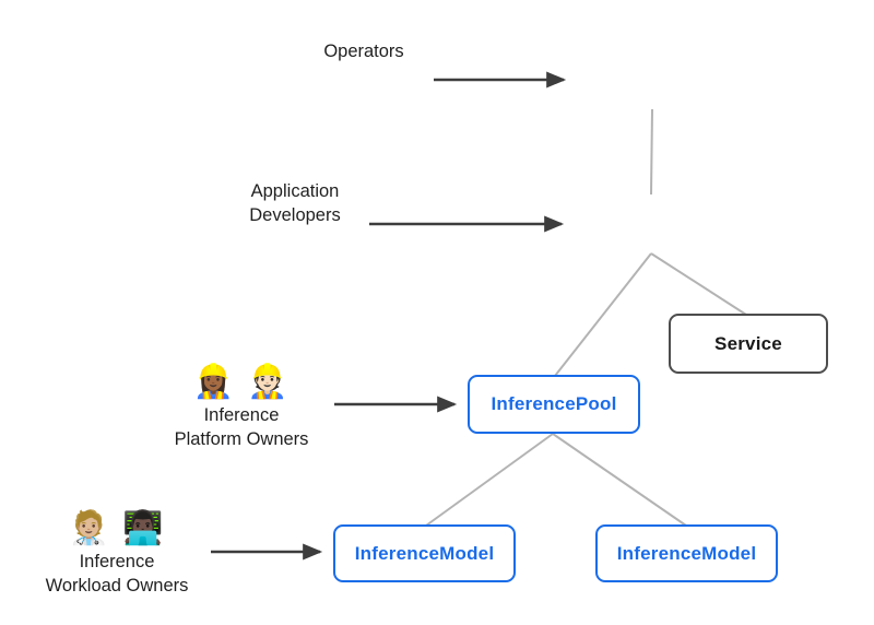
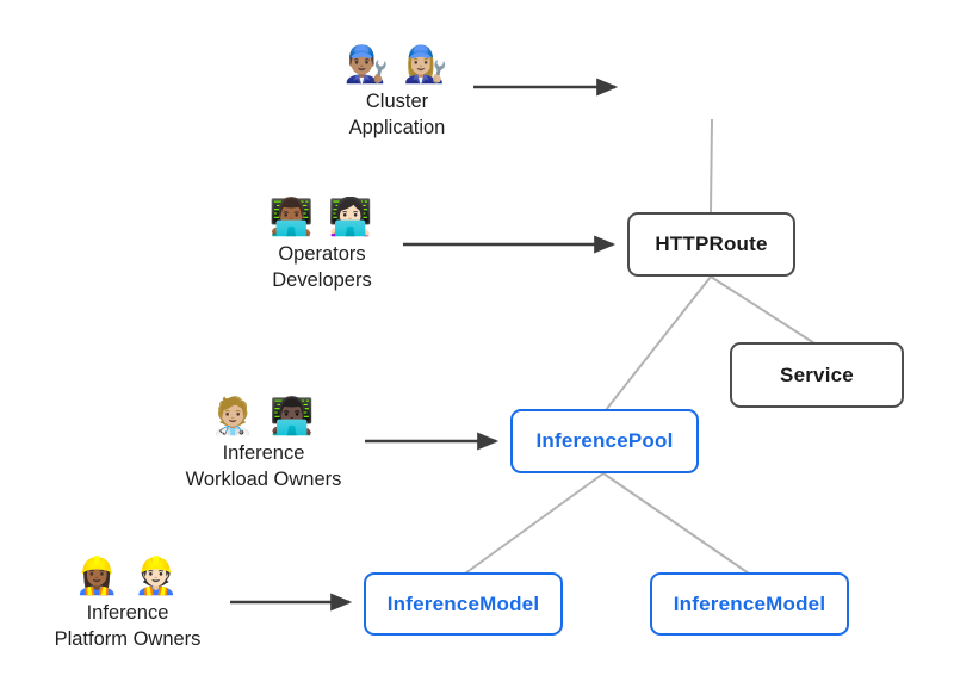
+ HTTPRoute
  Service
  InferencePool
  InferenceModel
  InferenceModel
+ 👨🏽‍🔧 👩🏼‍🔧
+ Cluster
- Operators
+ Application
+ 👨🏾‍💻 👩🏻‍💻
- Application
+ Operators
  Developers
- 👷🏾‍♀️ 👷🏻
+ 🧑🏼‍⚕️ 👨🏿‍💻
  Inference
- Platform Owners
+ Workload Owners
- 🧑🏼‍⚕️ 👨🏿‍💻
+ 👷🏾‍♀️ 👷🏻
  Inference
- Workload Owners
+ Platform Owners
